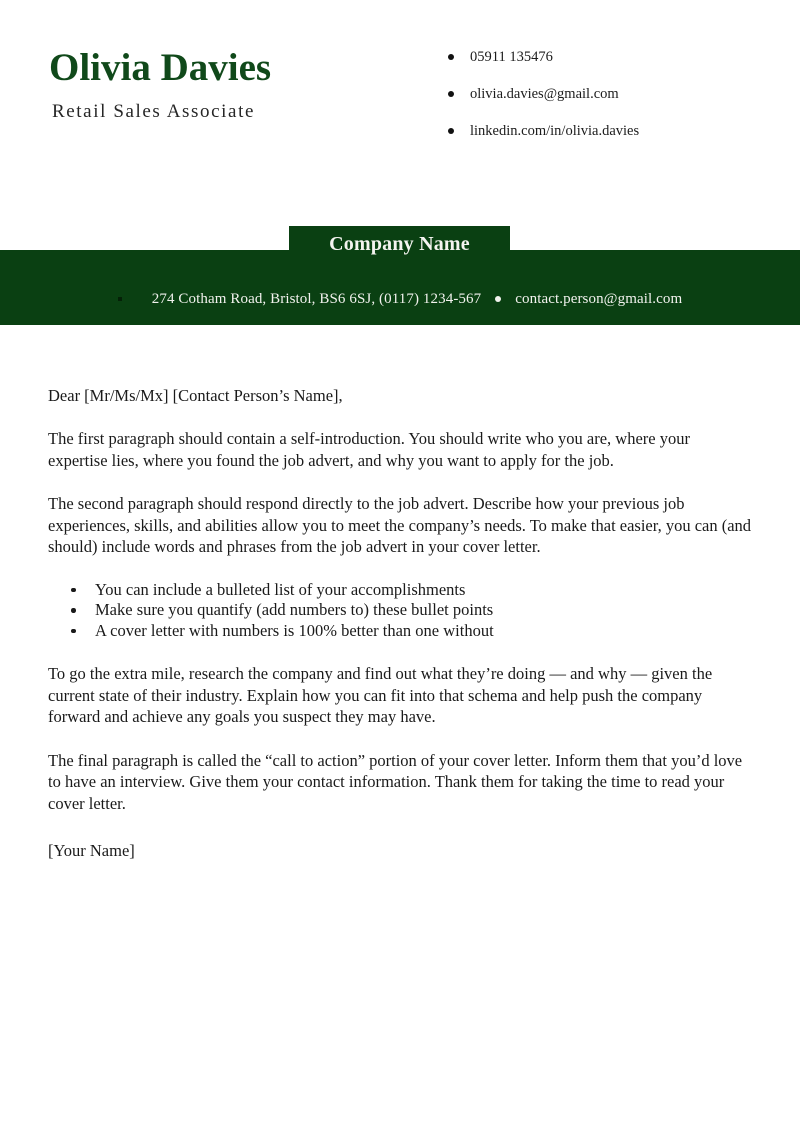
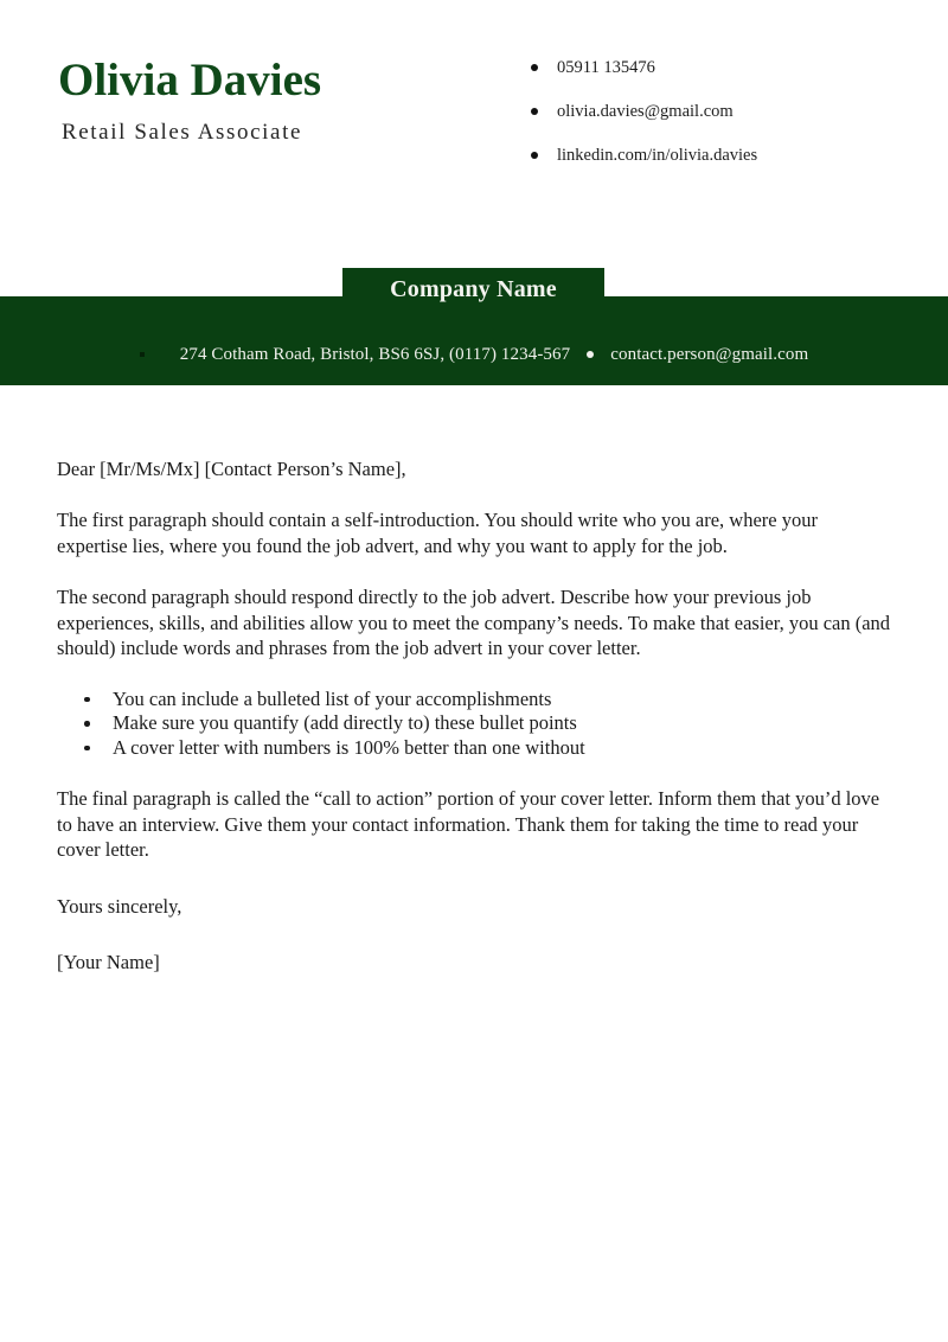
  Olivia Davies
  Retail Sales Associate
  05911 135476
  olivia.davies@gmail.com
  linkedin.com/in/olivia.davies
  Company Name
  274 Cotham Road, Bristol, BS6 6SJ, (0117) 1234-567
  contact.person@gmail.com
  Dear [Mr/Ms/Mx] [Contact Person’s Name],
  The first paragraph should contain a self-introduction. You should write who you are, where your expertise lies, where you found the job advert, and why you want to apply for the job.
  The second paragraph should respond directly to the job advert. Describe how your previous job experiences, skills, and abilities allow you to meet the company’s needs. To make that easier, you can (and should) include words and phrases from the job advert in your cover letter.
  You can include a bulleted list of your accomplishments
- Make sure you quantify (add numbers to) these bullet points
+ Make sure you quantify (add directly to) these bullet points
  A cover letter with numbers is 100% better than one without
- To go the extra mile, research the company and find out what they’re doing — and why — given the current state of their industry. Explain how you can fit into that schema and help push the company forward and achieve any goals you suspect they may have.
  The final paragraph is called the “call to action” portion of your cover letter. Inform them that you’d love to have an interview. Give them your contact information. Thank them for taking the time to read your cover letter.
+ Yours sincerely,
  [Your Name]
